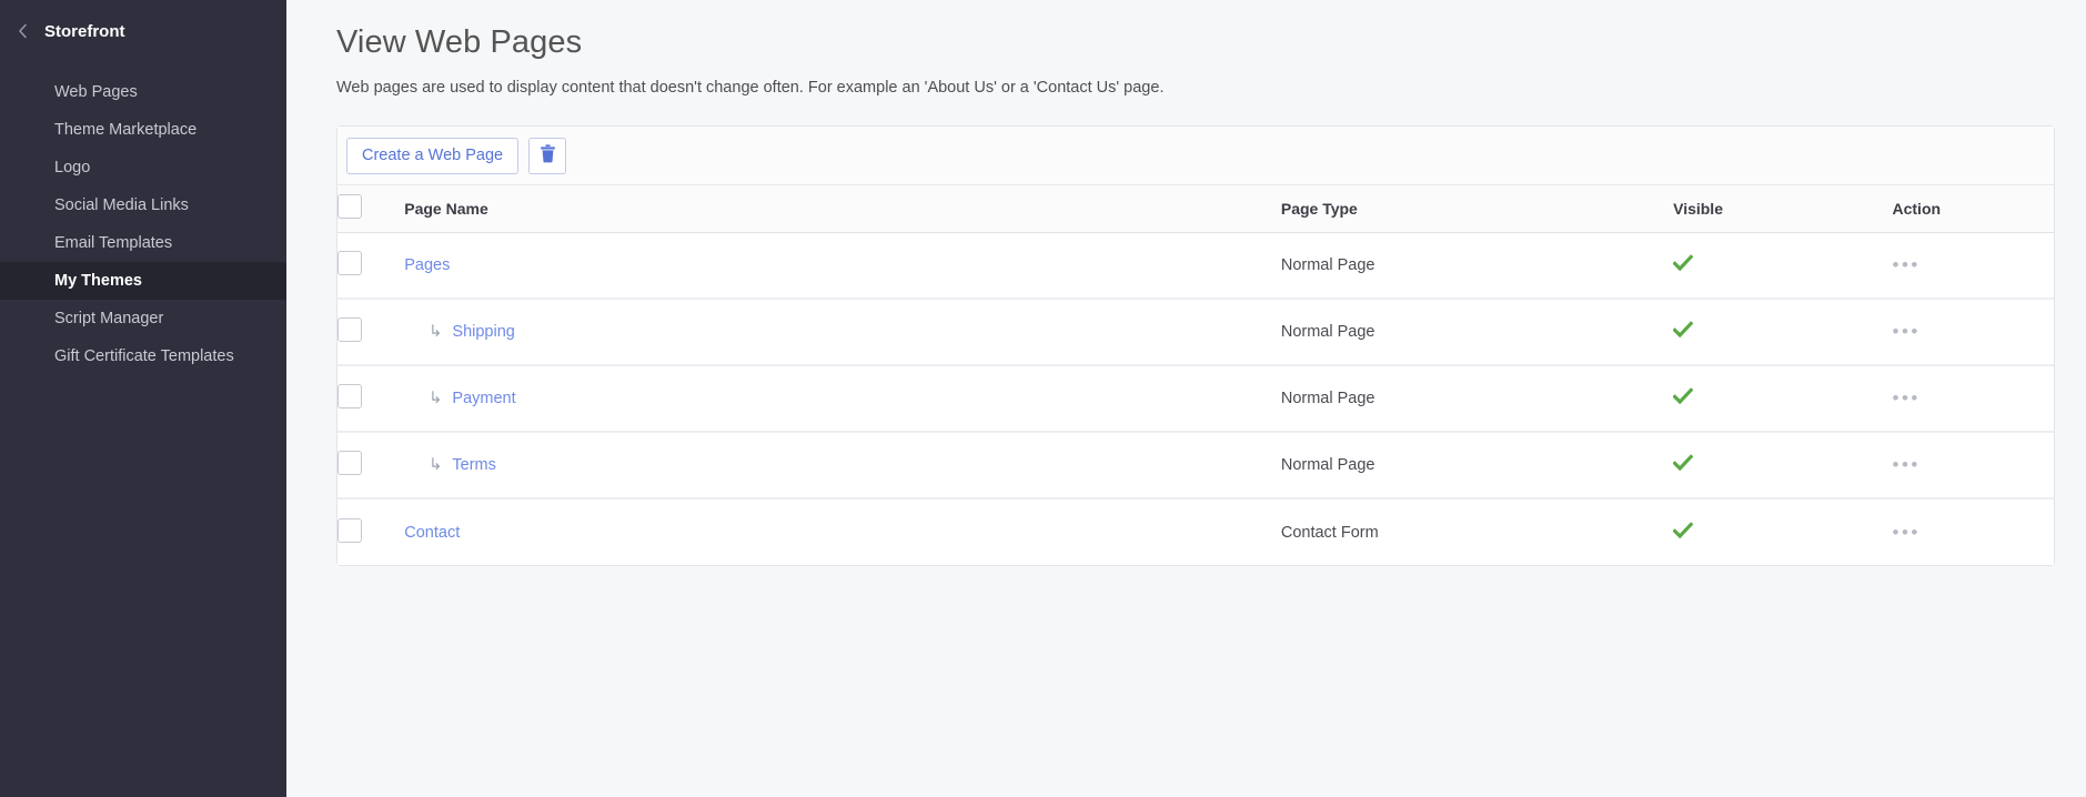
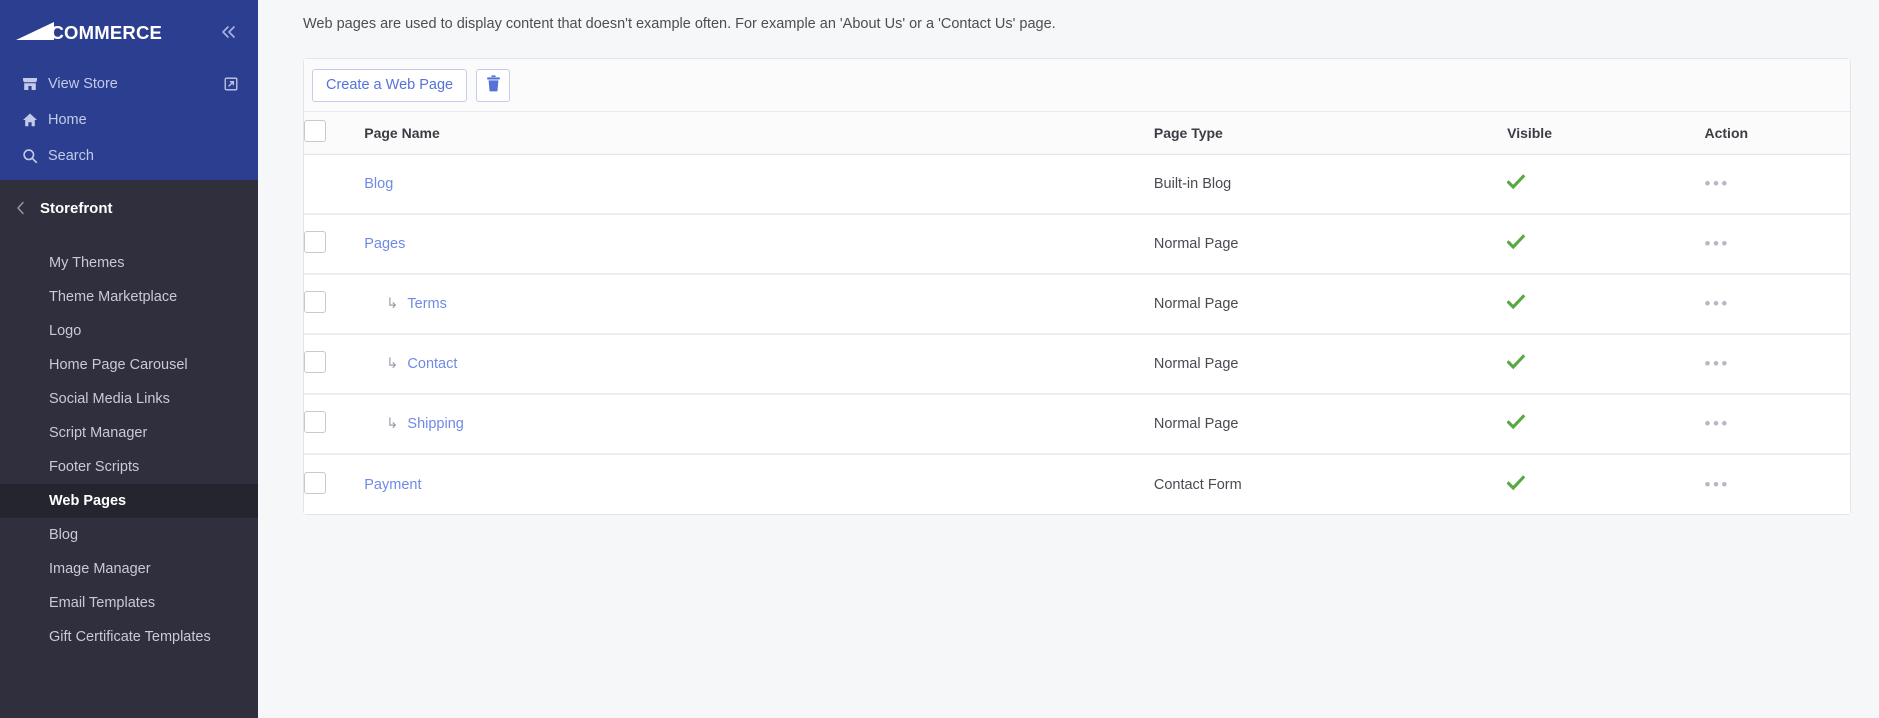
+ COMMERCE
+ View Store
+ Home
+ Search
  Storefront
- Web Pages
+ My Themes
  Theme Marketplace
  Logo
+ Home Page Carousel
  Social Media Links
- Email Templates
+ Script Manager
+ Footer Scripts
- My Themes
+ Web Pages
+ Blog
+ Image Manager
- Script Manager
+ Email Templates
  Gift Certificate Templates
- View Web Pages
- Web pages are used to display content that doesn't change often. For example an 'About Us' or a 'Contact Us' page.
+ Web pages are used to display content that doesn't example often. For example an 'About Us' or a 'Contact Us' page.
  Create a Web Page
  	Page Name	Page Type	Visible	Action
+ 	Blog	Built-in Blog		•••
  	Pages	Normal Page		•••
- 	↳ Shipping	Normal Page		•••
+ 	↳ Terms	Normal Page		•••
- 	↳ Payment	Normal Page		•••
+ 	↳ Contact	Normal Page		•••
- 	↳ Terms	Normal Page		•••
+ 	↳ Shipping	Normal Page		•••
- 	Contact	Contact Form		•••
+ 	Payment	Contact Form		•••
